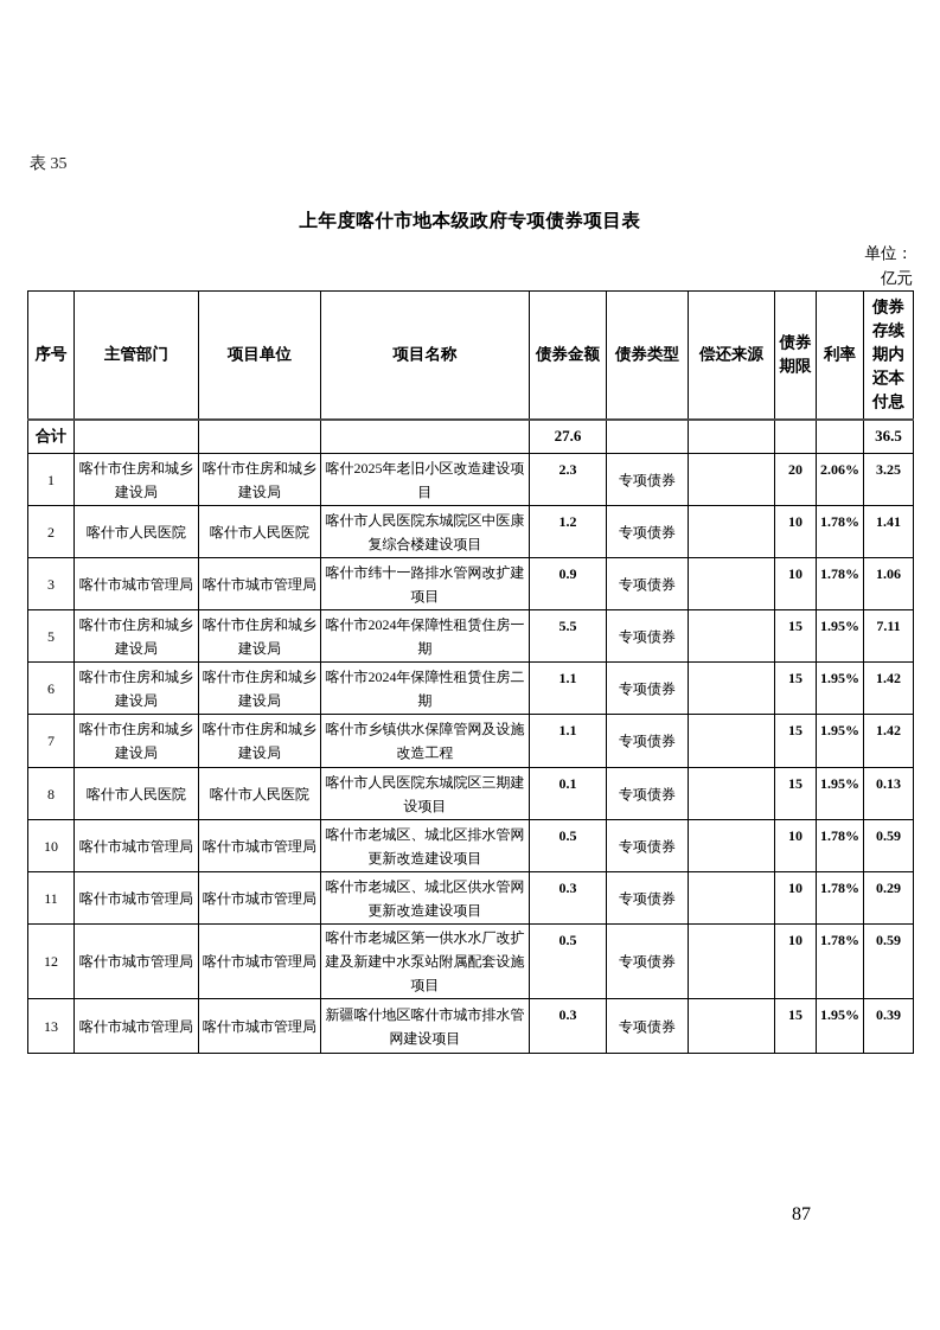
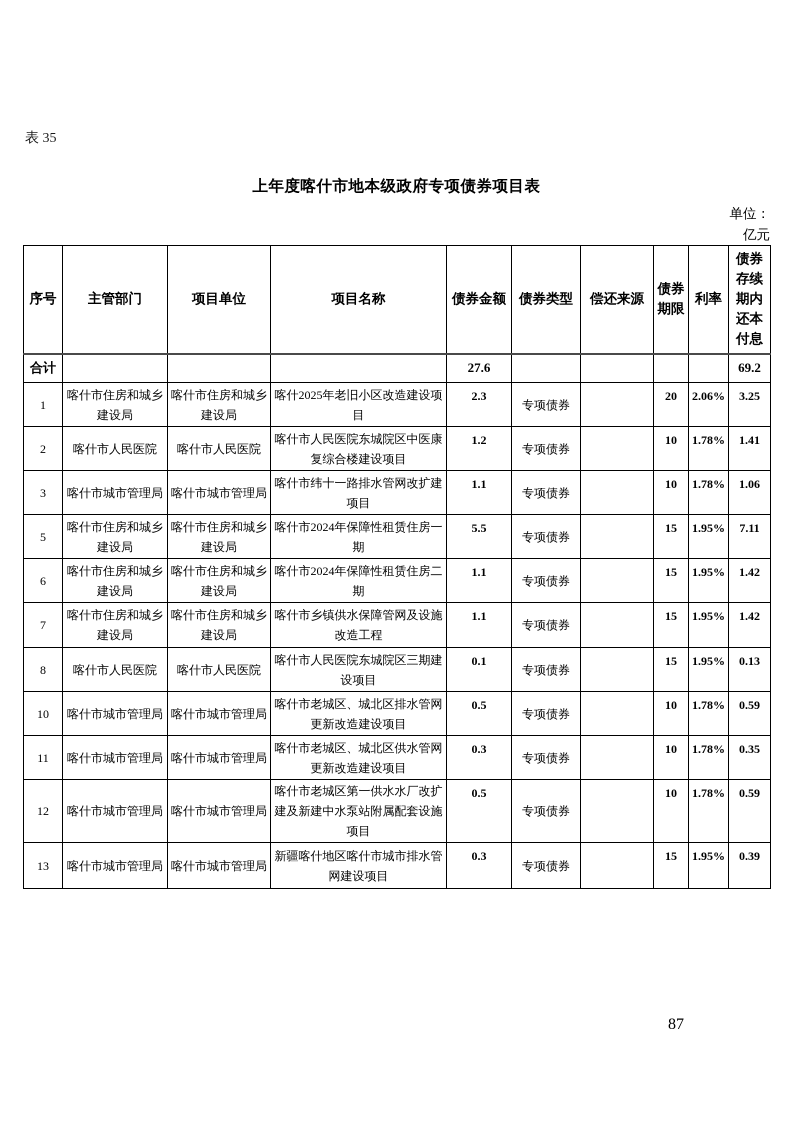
  表 35
  上年度喀什市地本级政府专项债券项目表
  单位：
  亿元
  序号	主管部门	项目单位	项目名称	债券金额	债券类型	偿还来源	债券期限	利率	债券存续期内还本付息
- 合计				27.6					36.5
+ 合计				27.6					69.2
  1	喀什市住房和城乡建设局	喀什市住房和城乡建设局	喀什2025年老旧小区改造建设项目	2.3	专项债券		20	2.06%	3.25
  2	喀什市人民医院	喀什市人民医院	喀什市人民医院东城院区中医康复综合楼建设项目	1.2	专项债券		10	1.78%	1.41
- 3	喀什市城市管理局	喀什市城市管理局	喀什市纬十一路排水管网改扩建项目	0.9	专项债券		10	1.78%	1.06
+ 3	喀什市城市管理局	喀什市城市管理局	喀什市纬十一路排水管网改扩建项目	1.1	专项债券		10	1.78%	1.06
  5	喀什市住房和城乡建设局	喀什市住房和城乡建设局	喀什市2024年保障性租赁住房一期	5.5	专项债券		15	1.95%	7.11
  6	喀什市住房和城乡建设局	喀什市住房和城乡建设局	喀什市2024年保障性租赁住房二期	1.1	专项债券		15	1.95%	1.42
  7	喀什市住房和城乡建设局	喀什市住房和城乡建设局	喀什市乡镇供水保障管网及设施改造工程	1.1	专项债券		15	1.95%	1.42
  8	喀什市人民医院	喀什市人民医院	喀什市人民医院东城院区三期建设项目	0.1	专项债券		15	1.95%	0.13
  10	喀什市城市管理局	喀什市城市管理局	喀什市老城区、城北区排水管网更新改造建设项目	0.5	专项债券		10	1.78%	0.59
- 11	喀什市城市管理局	喀什市城市管理局	喀什市老城区、城北区供水管网更新改造建设项目	0.3	专项债券		10	1.78%	0.29
+ 11	喀什市城市管理局	喀什市城市管理局	喀什市老城区、城北区供水管网更新改造建设项目	0.3	专项债券		10	1.78%	0.35
  12	喀什市城市管理局	喀什市城市管理局	喀什市老城区第一供水水厂改扩建及新建中水泵站附属配套设施项目	0.5	专项债券		10	1.78%	0.59
  13	喀什市城市管理局	喀什市城市管理局	新疆喀什地区喀什市城市排水管网建设项目	0.3	专项债券		15	1.95%	0.39
  87
